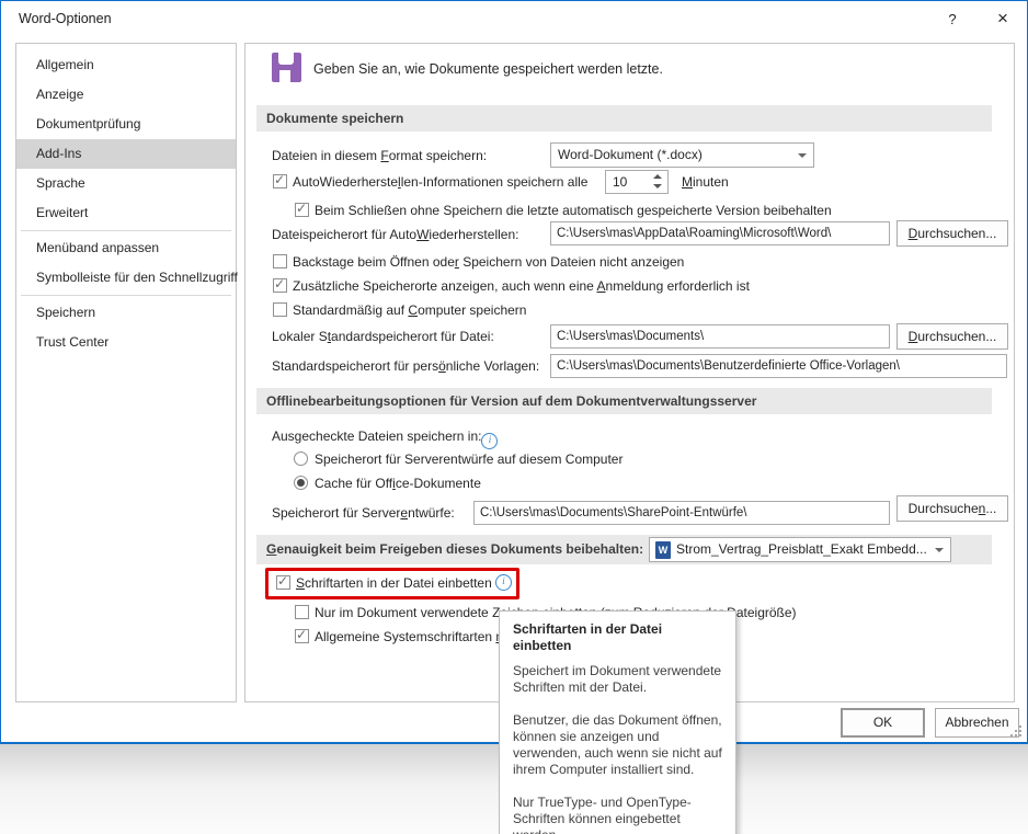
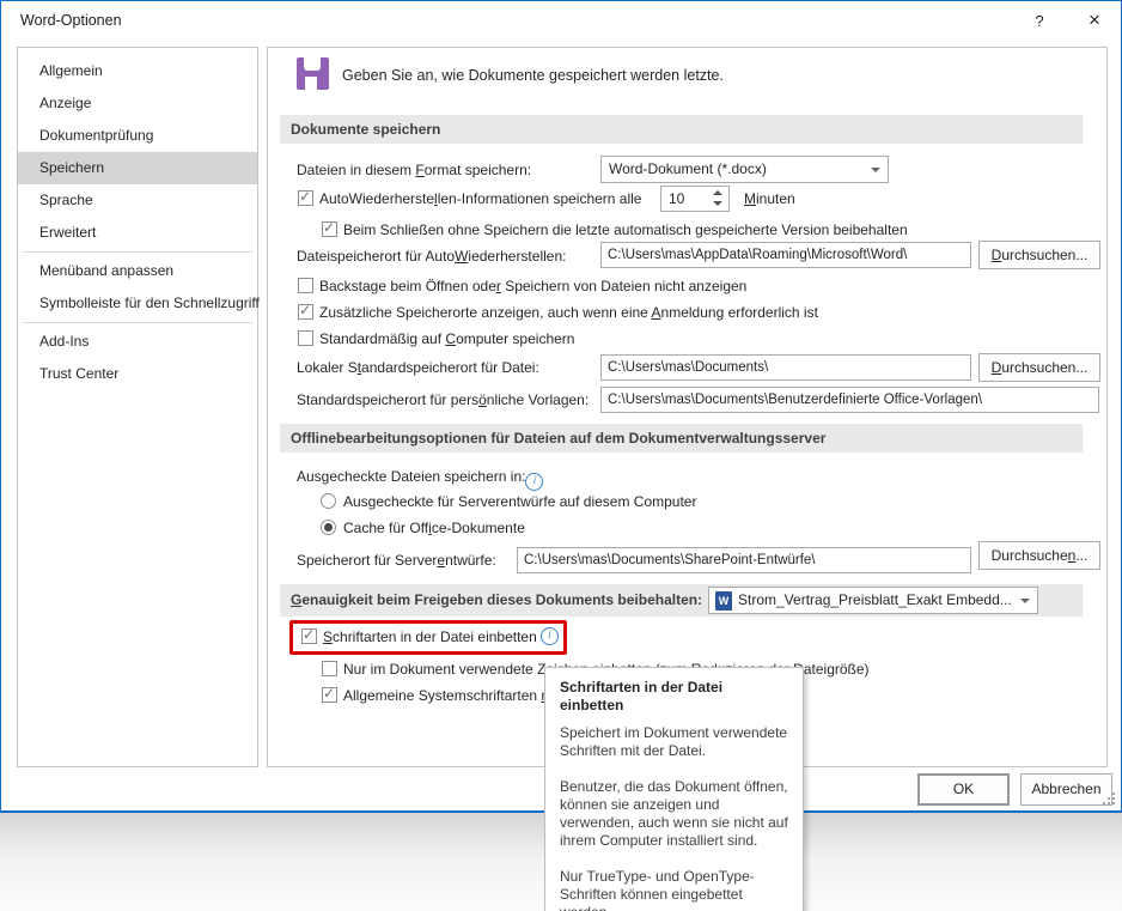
  Word-Optionen
  ?
  ×
  Allgemein
  Anzeige
  Dokumentprüfung
- Add-Ins
+ Speichern
  Sprache
  Erweitert
  Menüband anpassen
  Symbolleiste für den Schnellzugriff
- Speichern
+ Add-Ins
  Trust Center
  Geben Sie an, wie Dokumente gespeichert werden letzte.
  Dokumente speichern
  Dateien in diesem Format speichern:
  Word-Dokument (*.docx)
  AutoWiederherstellen-Informationen speichern alle
  10
  Minuten
  Beim Schließen ohne Speichern die letzte automatisch gespeicherte Version beibehalten
  Dateispeicherort für AutoWiederherstellen:
  C:\Users\mas\AppData\Roaming\Microsoft\Word\
  Durchsuchen...
  Backstage beim Öffnen oder Speichern von Dateien nicht anzeigen
  Zusätzliche Speicherorte anzeigen, auch wenn eine Anmeldung erforderlich ist
  Standardmäßig auf Computer speichern
  Lokaler Standardspeicherort für Datei:
  C:\Users\mas\Documents\
  Durchsuchen...
  Standardspeicherort für persönliche Vorlagen:
  C:\Users\mas\Documents\Benutzerdefinierte Office-Vorlagen\
- Offlinebearbeitungsoptionen für Version auf dem Dokumentverwaltungsserver
+ Offlinebearbeitungsoptionen für Dateien auf dem Dokumentverwaltungsserver
  Ausgecheckte Dateien speichern in:
- Speicherort für Serverentwürfe auf diesem Computer
+ Ausgecheckte für Serverentwürfe auf diesem Computer
  Cache für Office-Dokumente
  Speicherort für Serverentwürfe:
  C:\Users\mas\Documents\SharePoint-Entwürfe\
  Durchsuchen...
  Genauigkeit beim Freigeben dieses Dokuments beibehalten:
  Strom_Vertrag_Preisblatt_Exakt Embedd...
  Schriftarten in der Datei einbetten
  OK
  Abbrechen
  Schriftarten in der Datei einbetten
  Speichert im Dokument verwendete Schriften mit der Datei.
  Benutzer, die das Dokument öffnen, können sie anzeigen und verwenden, auch wenn sie nicht auf ihrem Computer installiert sind.
  Nur TrueType- und OpenType-Schriften können eingebettet
